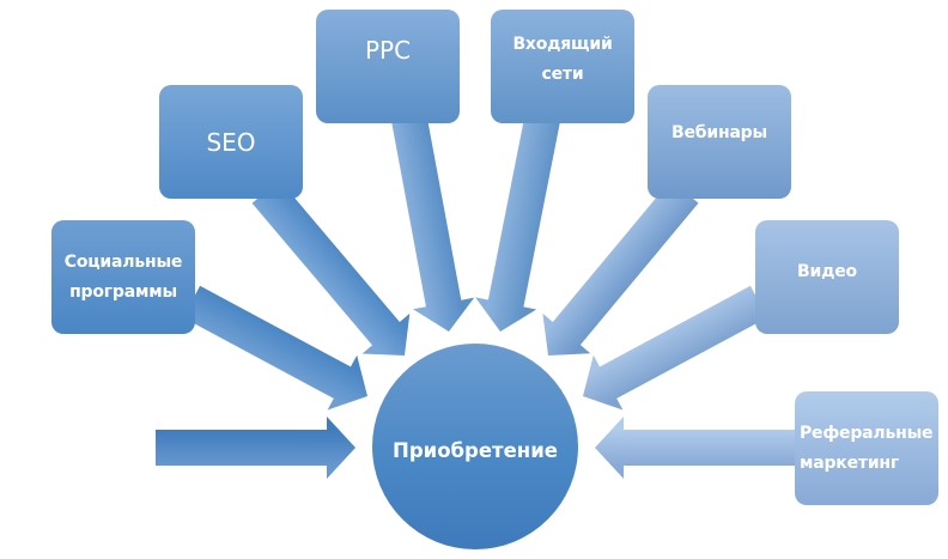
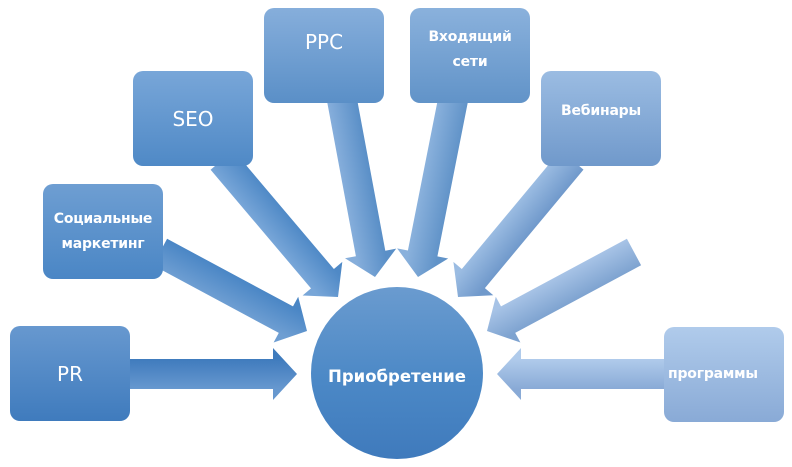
+ PR
  Социальные
- программы
+ маркетинг
  SEO
  PPC
  Входящий
  сети
  Вебинары
- Видео
- Реферальные
- маркетинг
+ программы
  Приобретение
